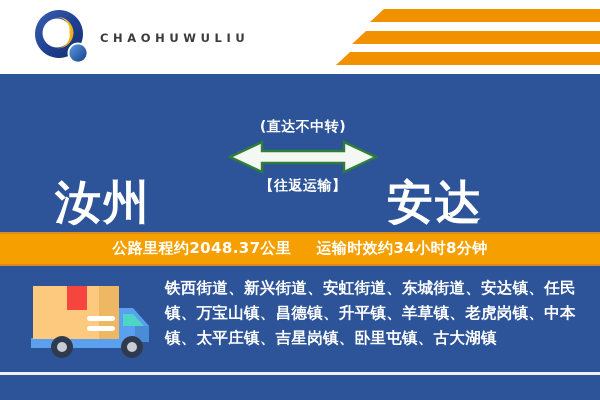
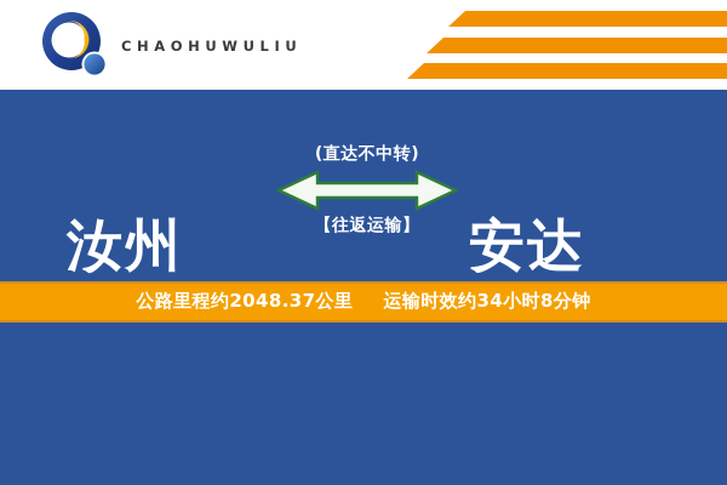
  CHAOHUWULIU
  汝州
  (直达不中转)
  【往返运输】
  安达
  公路里程约2048.37公里 运输时效约34小时8分钟
- 铁西街道、新兴街道、安虹街道、东城街道、安达镇、任民镇、万宝山镇、昌德镇、升平镇、羊草镇、老虎岗镇、中本镇、太平庄镇、吉星岗镇、卧里屯镇、古大湖镇
